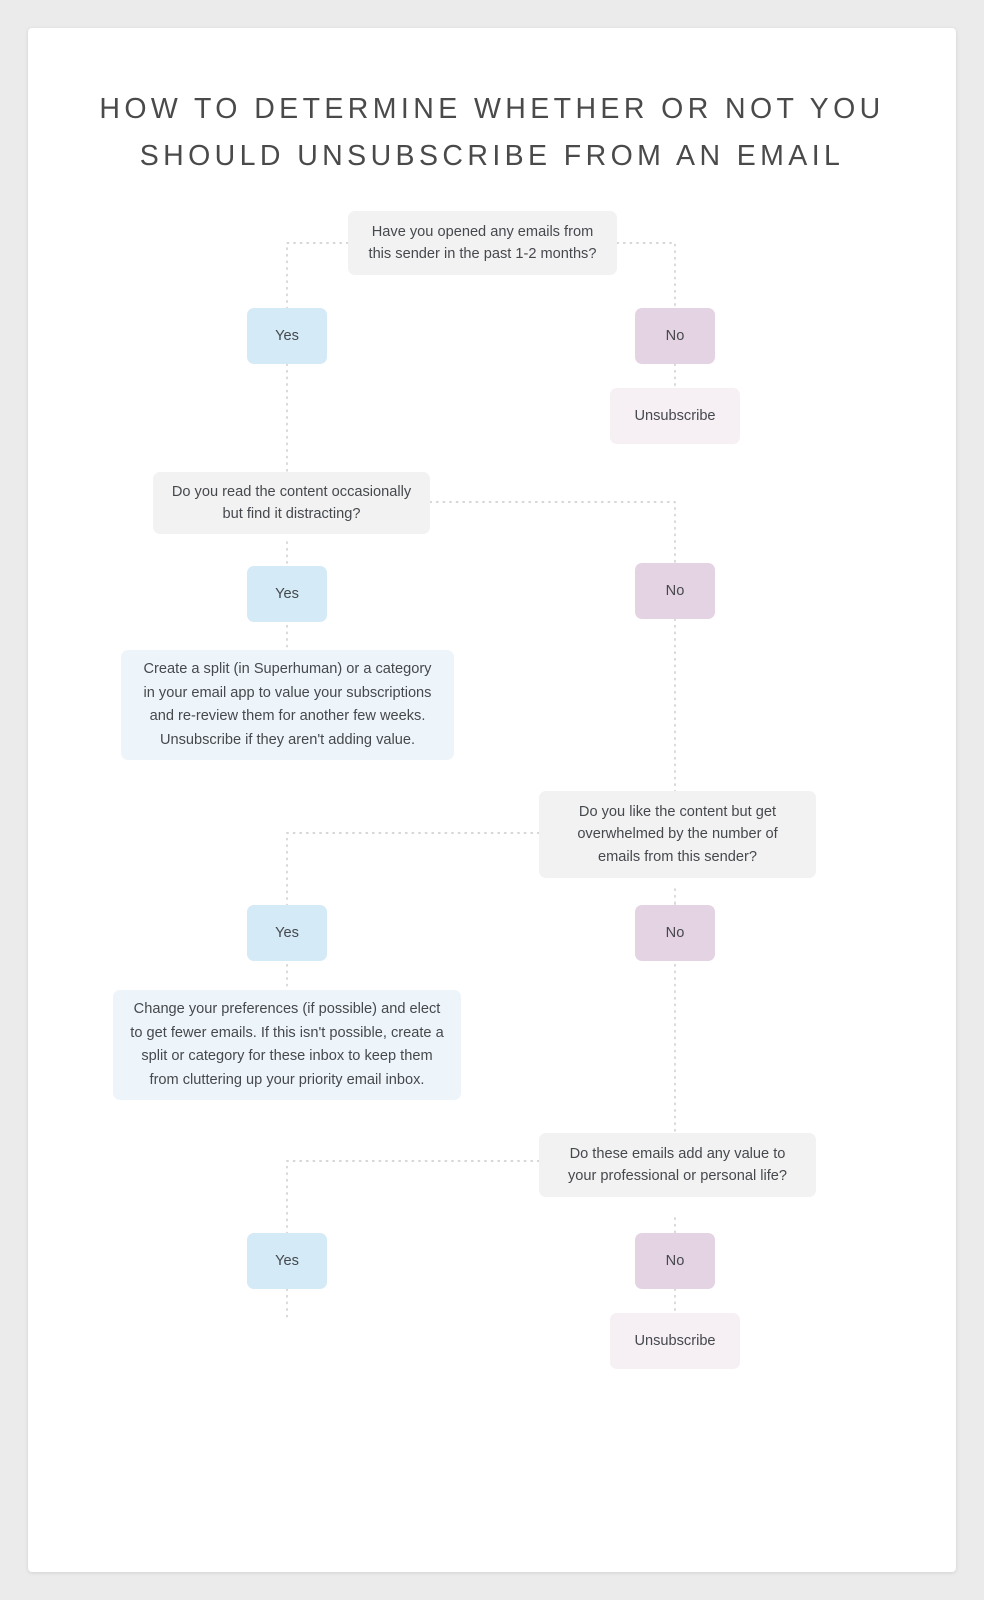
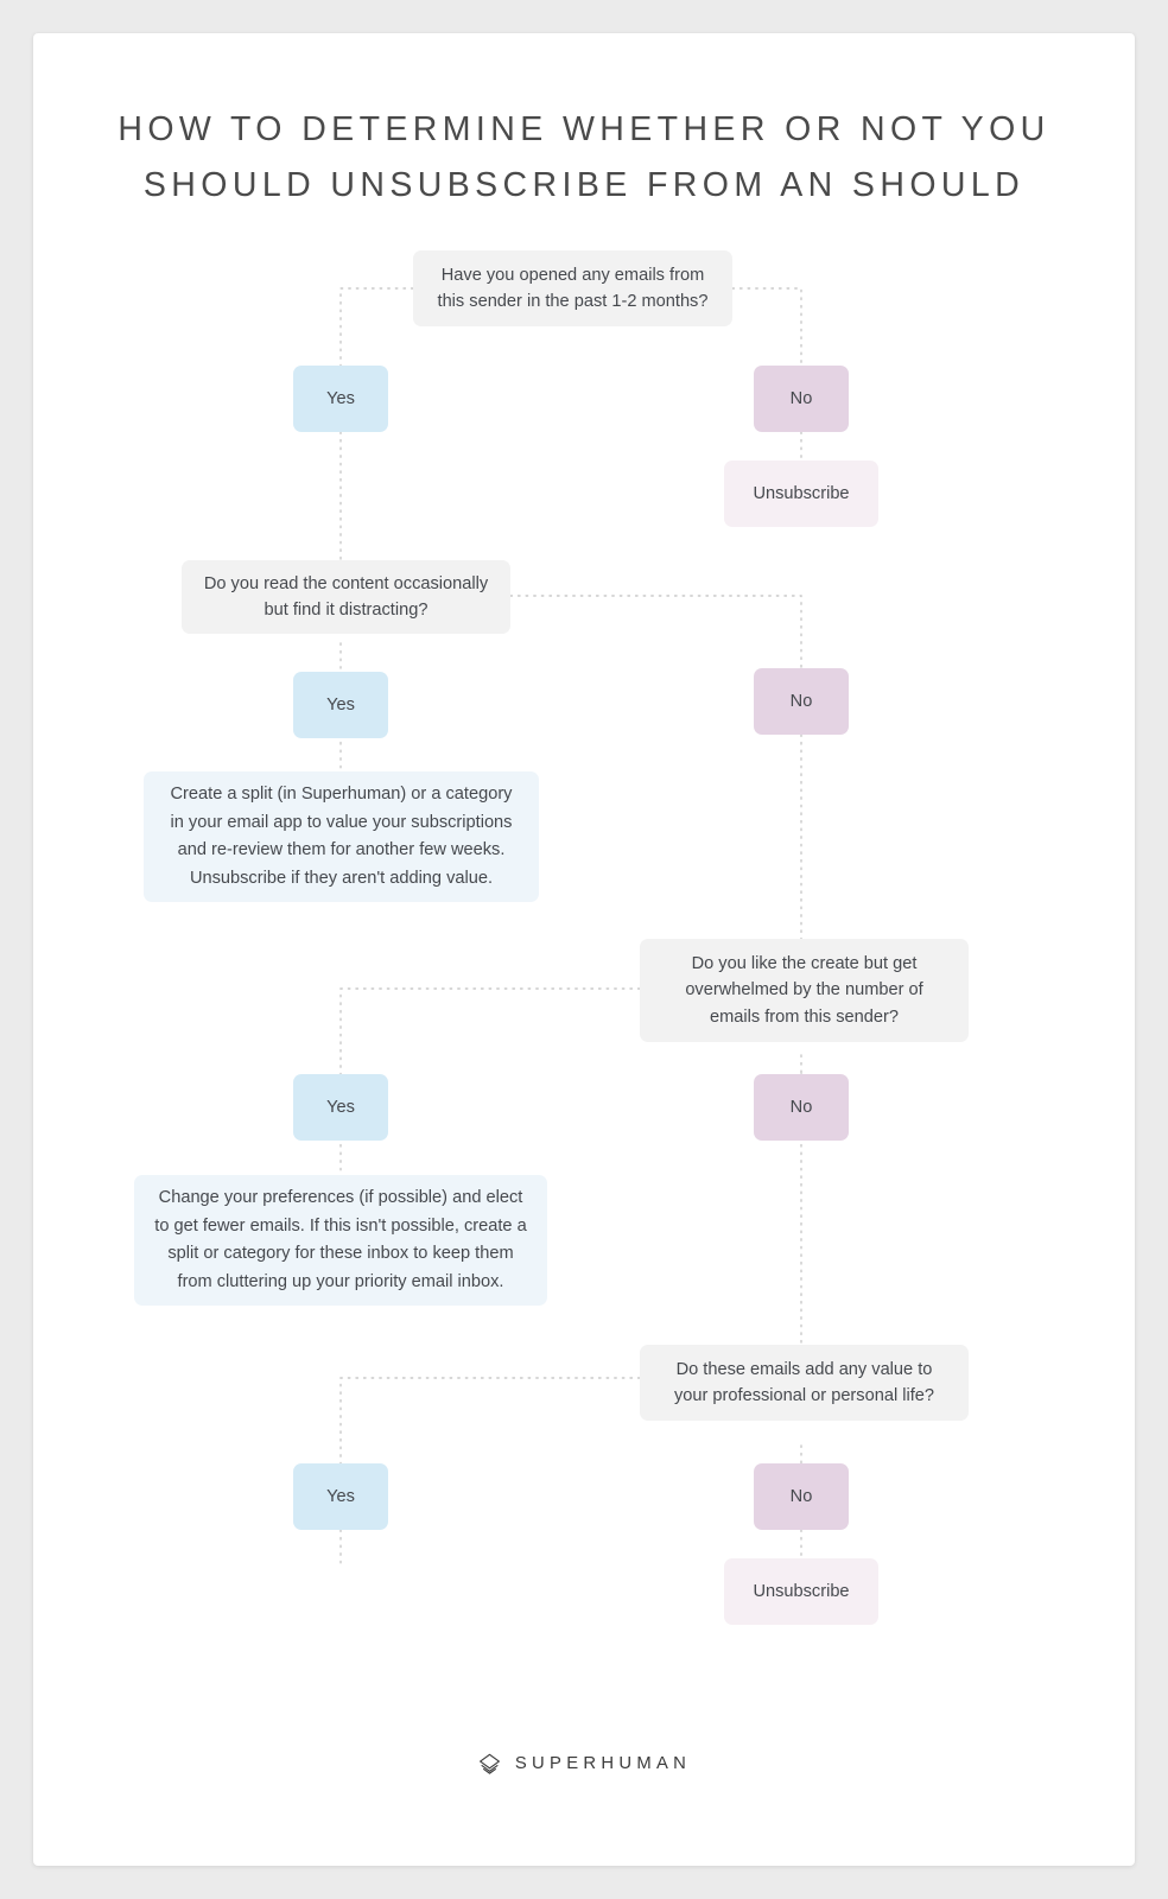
  HOW TO DETERMINE WHETHER OR NOT YOU
- SHOULD UNSUBSCRIBE FROM AN EMAIL
+ SHOULD UNSUBSCRIBE FROM AN SHOULD
  Have you opened any emails from this sender in the past 1-2 months?
  Yes
  No
  Unsubscribe
  Do you read the content occasionally but find it distracting?
  Yes
  No
  Create a split (in Superhuman) or a category in your email app to value your subscriptions and re-review them for another few weeks. Unsubscribe if they aren't adding value.
- Do you like the content but get overwhelmed by the number of emails from this sender?
+ Do you like the create but get overwhelmed by the number of emails from this sender?
  Yes
  No
  Change your preferences (if possible) and elect to get fewer emails. If this isn't possible, create a split or category for these inbox to keep them from cluttering up your priority email inbox.
  Do these emails add any value to your professional or personal life?
  Yes
  No
  Unsubscribe
+ SUPERHUMAN
